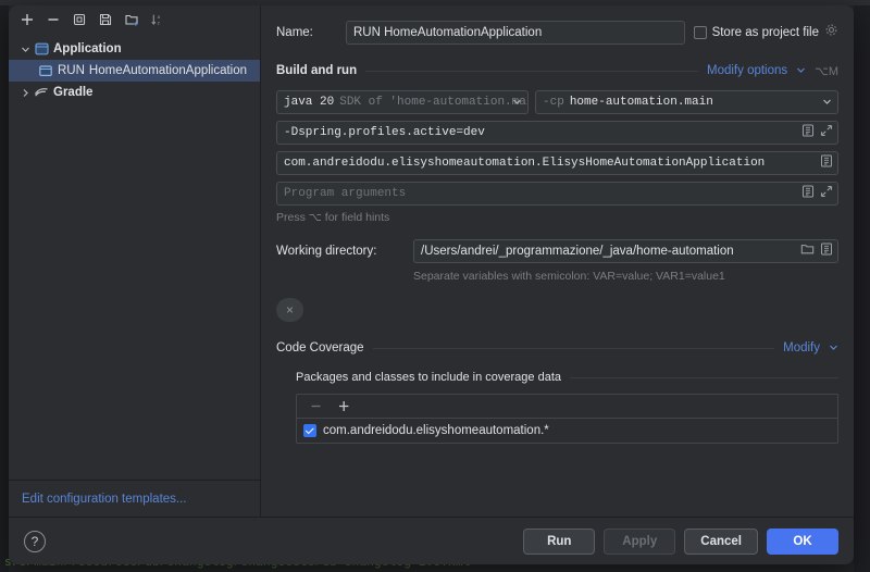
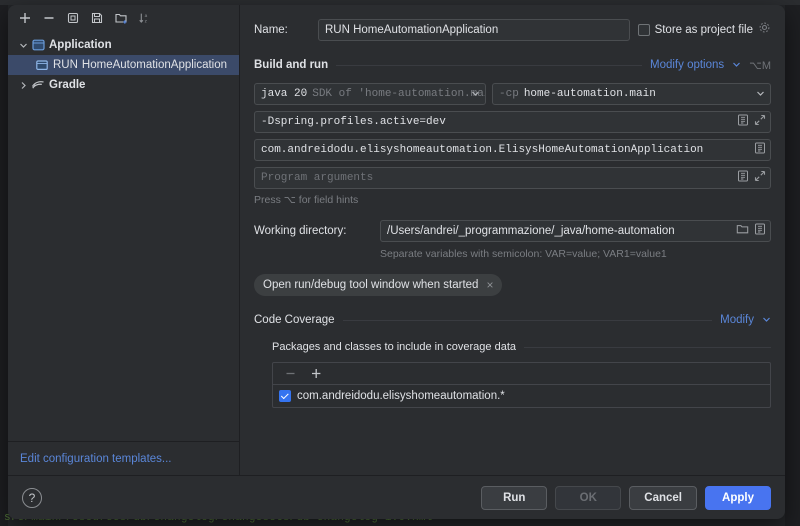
  Application
  RUN
  HomeAutomationApplication
  Gradle
  Edit configuration templates...
  Name:
  RUN HomeAutomationApplication
  Store as project file
  Build and run
  Modify options
  ⌥M
  java 20
  SDK of 'home-automation.a
  -cp
  home-automation.main
  -Dspring.profiles.active=dev
  com.andreidodu.elisyshomeautomation.ElisysHomeAutomationApplication
  Program arguments
  Press ⌥ for field hints
  Working directory:
  /Users/andrei/_programmazione/_java/home-automation
  Separate variables with semicolon: VAR=value; VAR1=value1
+ Open run/debug tool window when started
  ×
  Code Coverage
  Modify
  Packages and classes to include in coverage data
  com.andreidodu.elisyshomeautomation.*
  ?
  Run
- Apply
+ OK
  Cancel
- OK
+ Apply
